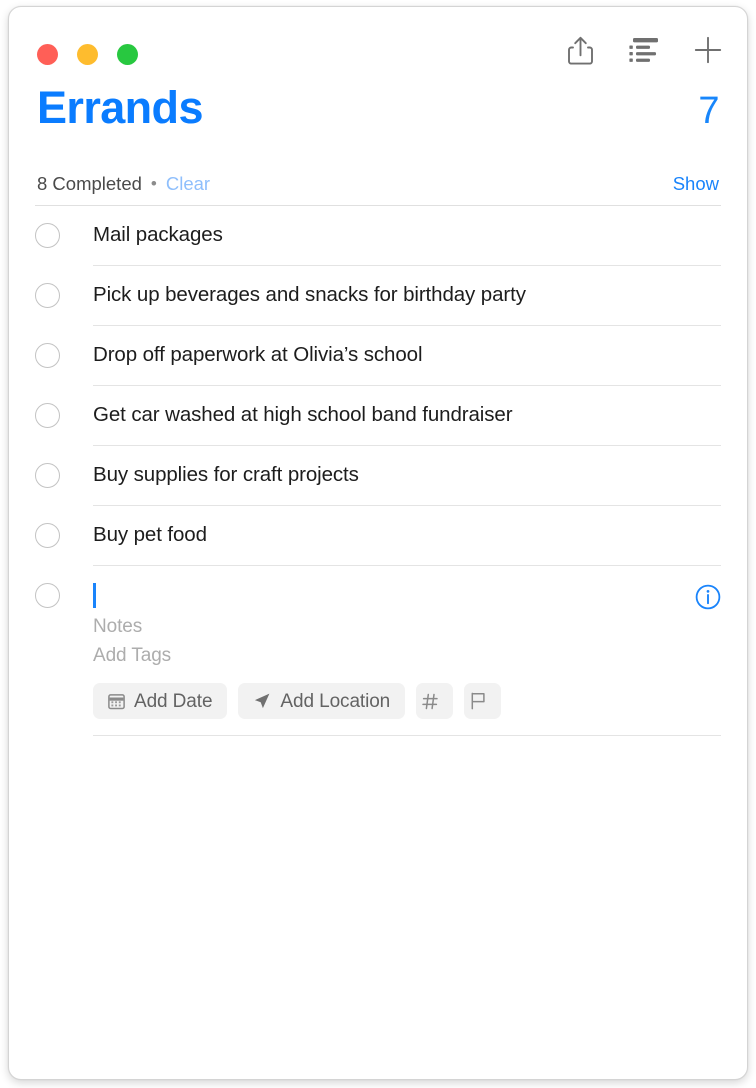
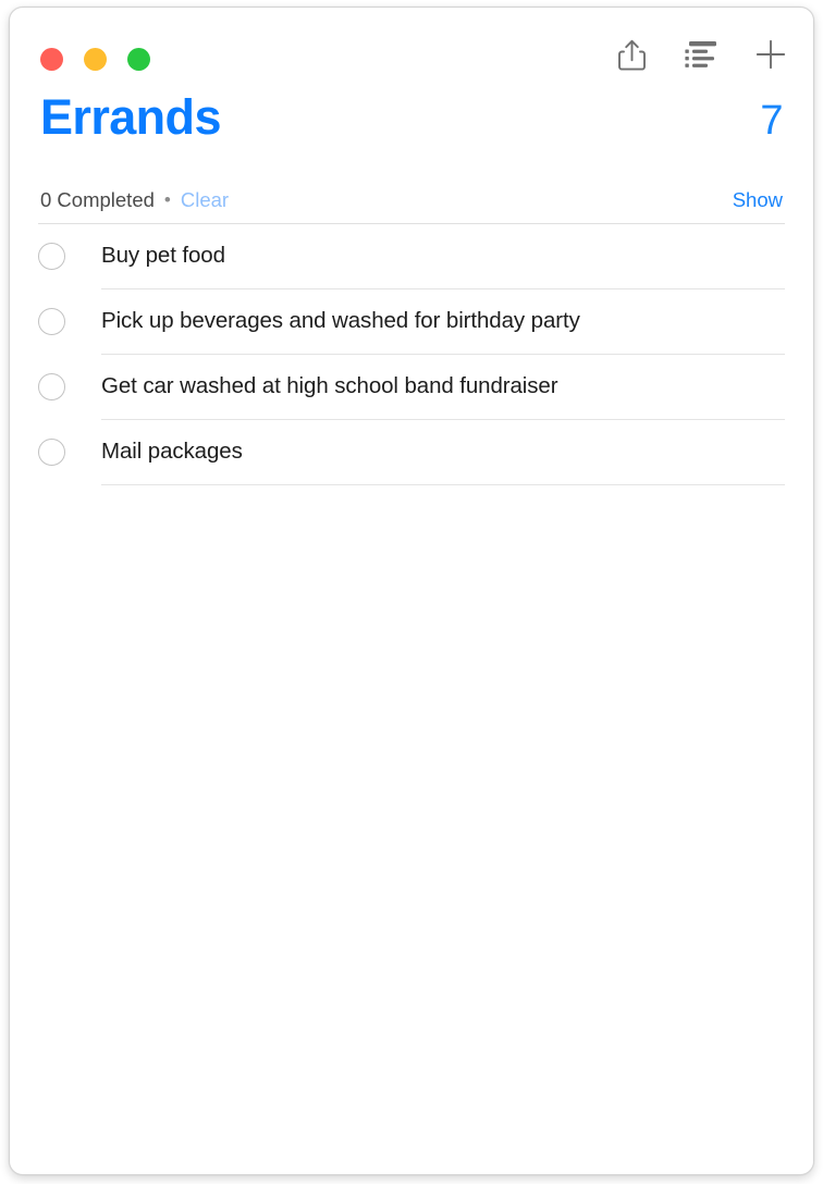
  Errands
  7
- 8 Completed
+ 0 Completed
  •
  Clear
  Show
- Mail packages
+ Buy pet food
- Pick up beverages and snacks for birthday party
+ Pick up beverages and washed for birthday party
- Drop off paperwork at Olivia’s school
  Get car washed at high school band fundraiser
- Buy supplies for craft projects
- Buy pet food
+ Mail packages
- Notes
- Add Tags
- Add Date
- Add Location
